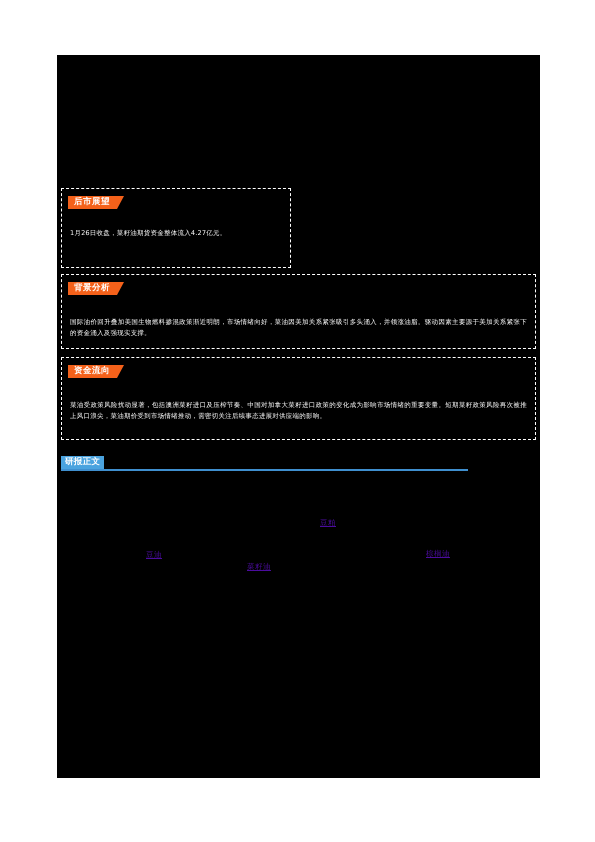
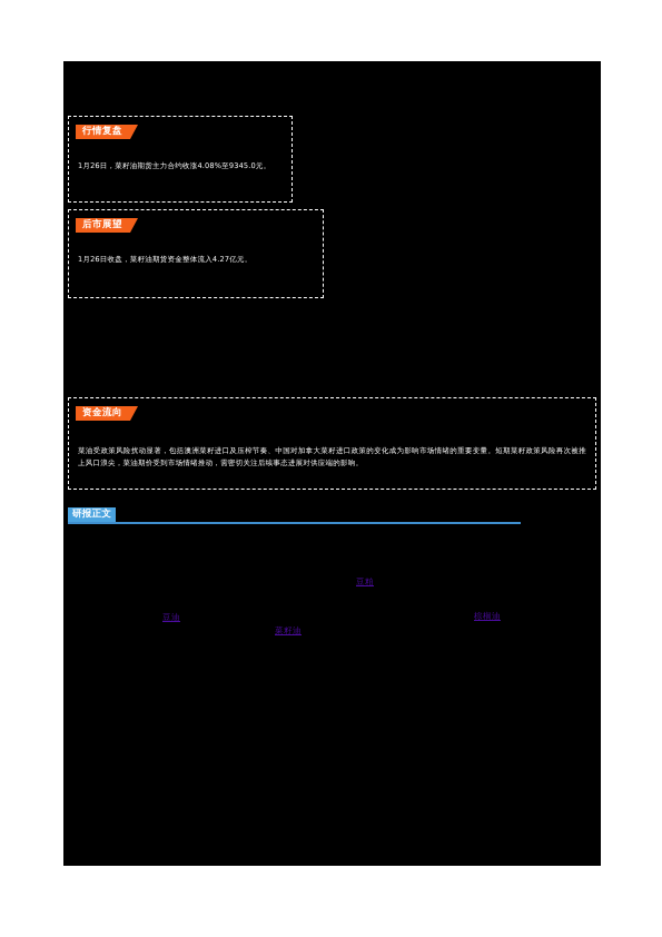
+ 行情复盘
+ 1月26日，菜籽油期货主力合约收涨4.08%至9345.0元。
  后市展望
  1月26日收盘，菜籽油期货资金整体流入4.27亿元。
- 背景分析
- 国际油价回升叠加美国生物燃料掺混政策渐近明朗，市场情绪向好，菜油因美加关系紧张吸引多头涌入，并领涨油脂。驱动因素主要源于美加关系紧张下的资金涌入及强现实支撑。
  资金流向
  菜油受政策风险扰动显著，包括澳洲菜籽进口及压榨节奏、中国对加拿大菜籽进口政策的变化成为影响市场情绪的重要变量。短期菜籽政策风险再次被推上风口浪尖，菜油期价受到市场情绪推动，需密切关注后续事态进展对供应端的影响。
  研报正文
  豆粕
  豆油
  菜籽油
  棕榈油
